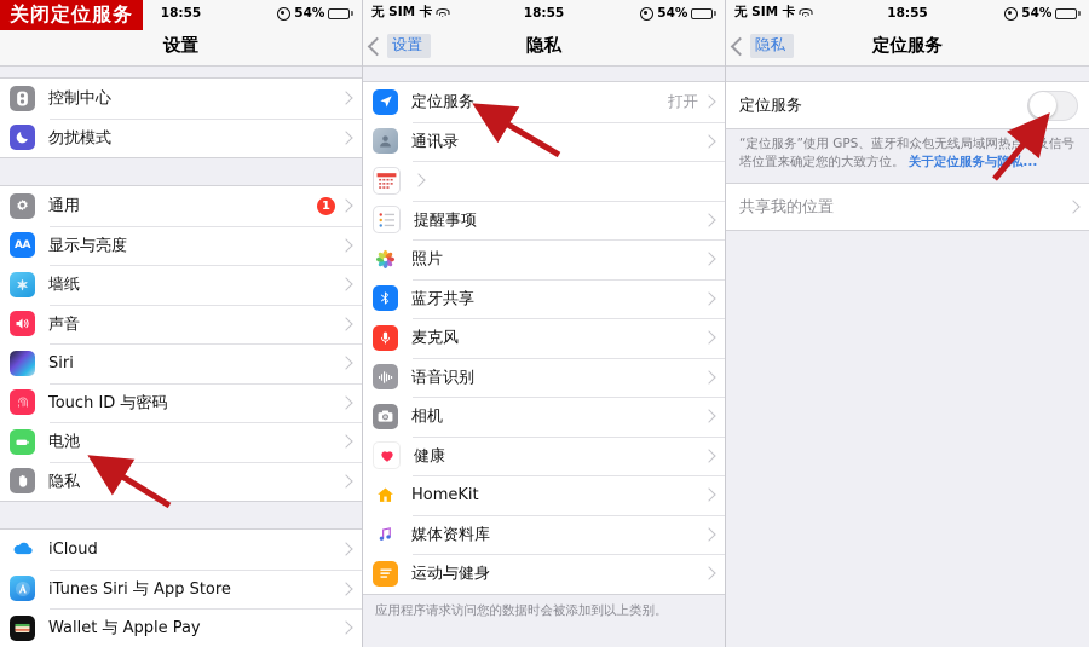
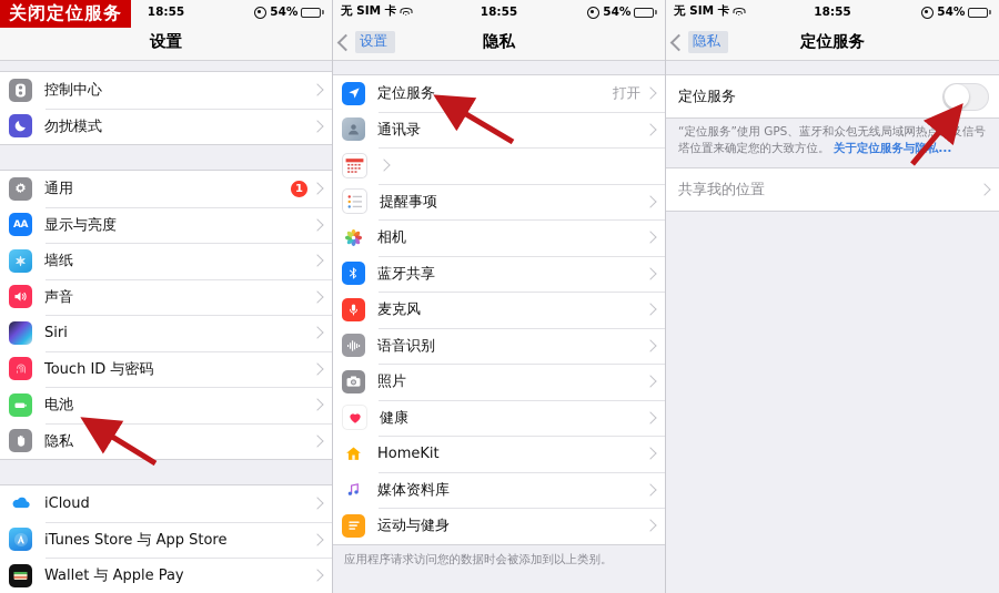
  18:55
  54%
  关闭定位服务
  设置
  控制中心
  勿扰模式
  通用
  1
  AA
  显示与亮度
  墙纸
  声音
  Siri
  Touch ID 与密码
  电池
  隐私
  iCloud
- iTunes Siri 与 App Store
+ iTunes Store 与 App Store
  Wallet 与 Apple Pay
  无 SIM 卡
  18:55
  54%
  设置
  隐私
  定位服务
  打开
  通讯录
  提醒事项
- 照片
+ 相机
  蓝牙共享
  麦克风
  语音识别
- 相机
+ 照片
  健康
  HomeKit
  媒体资料库
  运动与健身
  应用程序请求访问您的数据时会被添加到以上类别。
  无 SIM 卡
  18:55
  54%
  隐私
  定位服务
  定位服务
  “定位服务”使用 GPS、蓝牙和众包无线局域网热点以及信号塔位置来确定您的大致方位。 关于定位服务与隐私...
  共享我的位置
